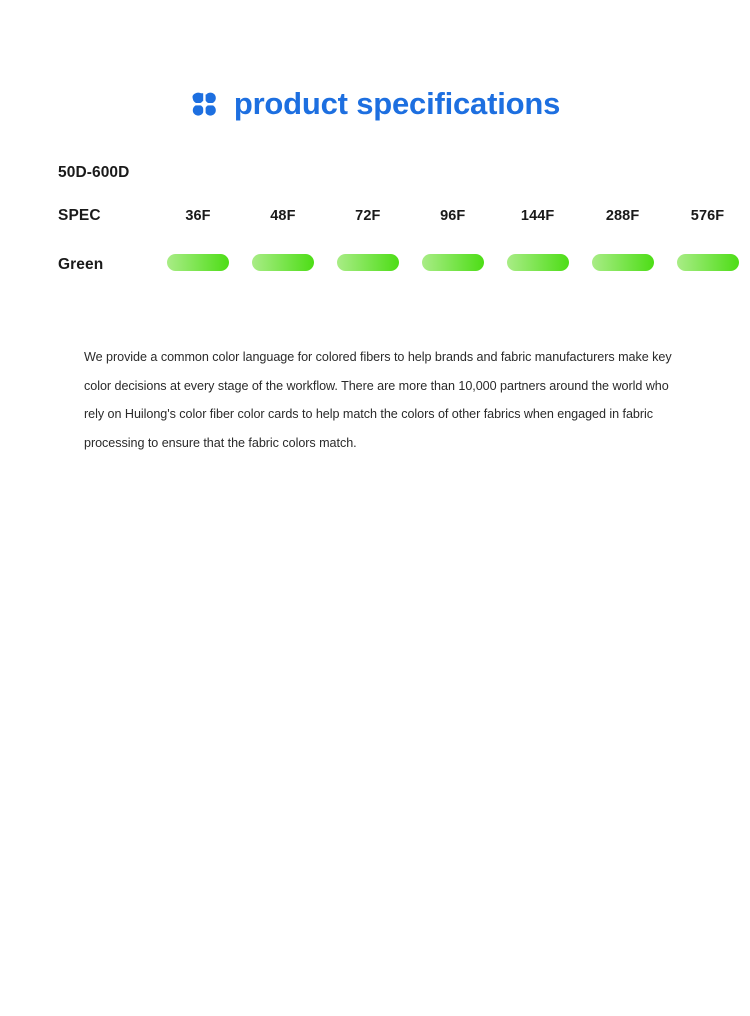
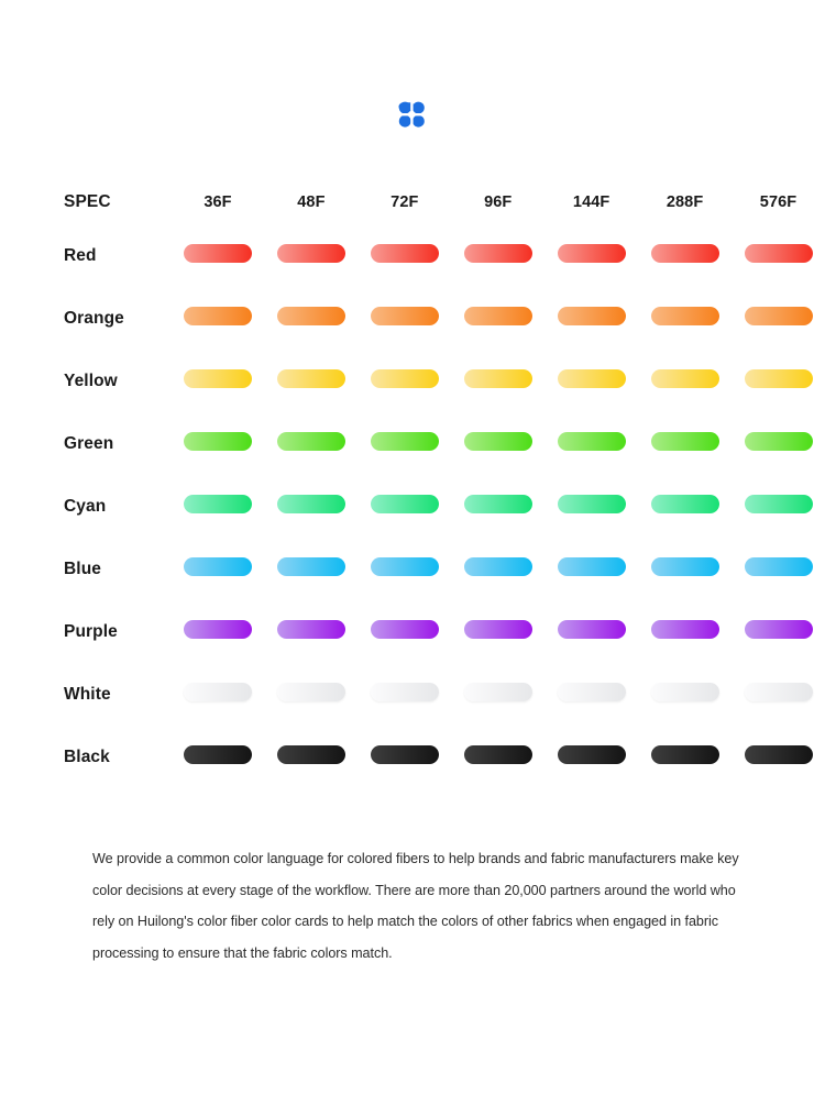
- product specifications
- 50D-600D
  SPEC	36F	48F	72F	96F	144F	288F	576F
+ Red
+ Orange
+ Yellow
  Green
+ Cyan
+ Blue
+ Purple
+ White
+ Black
- We provide a common color language for colored fibers to help brands and fabric manufacturers make key color decisions at every stage of the workflow. There are more than 10,000 partners around the world who rely on Huilong's color fiber color cards to help match the colors of other fabrics when engaged in fabric processing to ensure that the fabric colors match.
+ We provide a common color language for colored fibers to help brands and fabric manufacturers make key color decisions at every stage of the workflow. There are more than 20,000 partners around the world who rely on Huilong's color fiber color cards to help match the colors of other fabrics when engaged in fabric processing to ensure that the fabric colors match.
